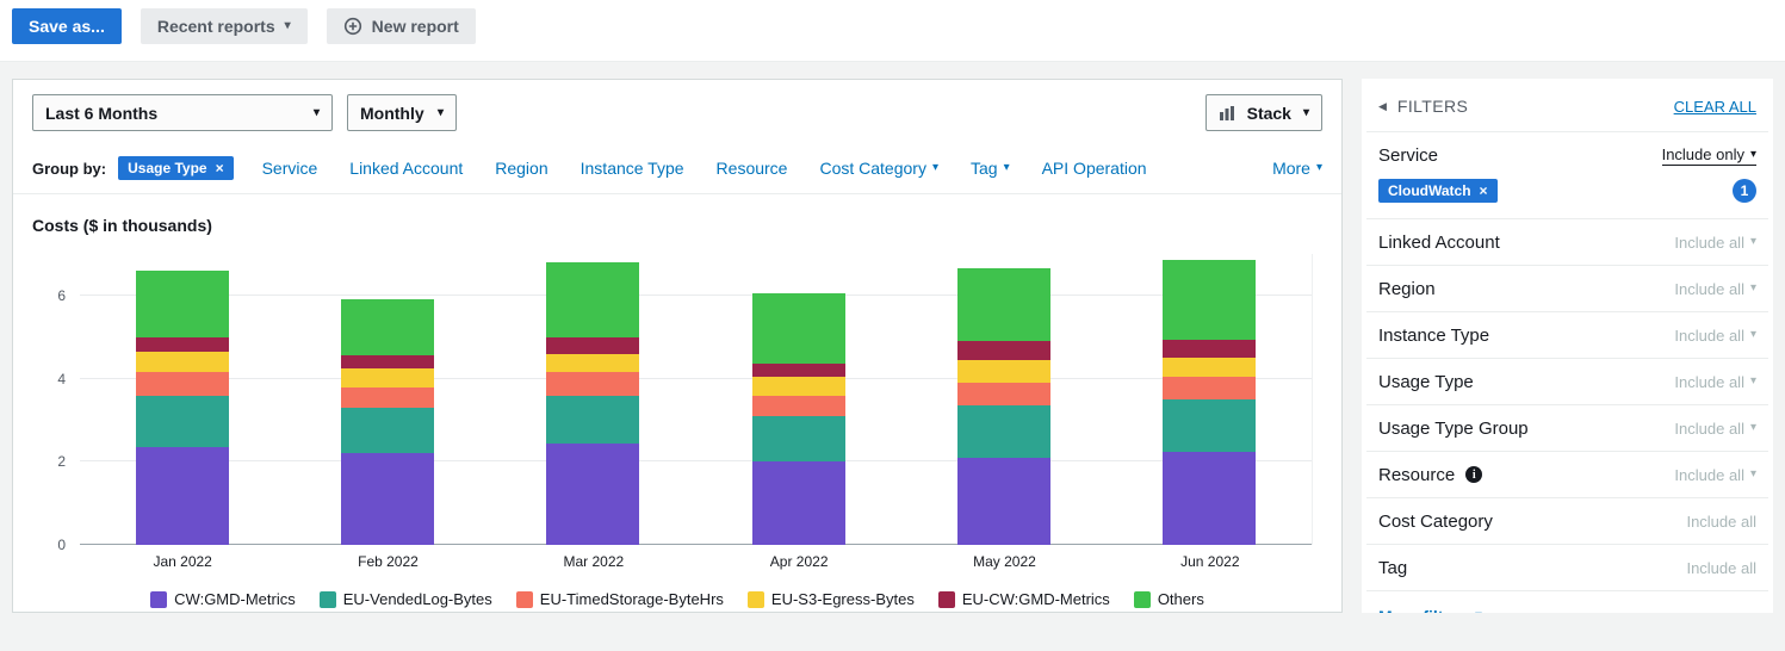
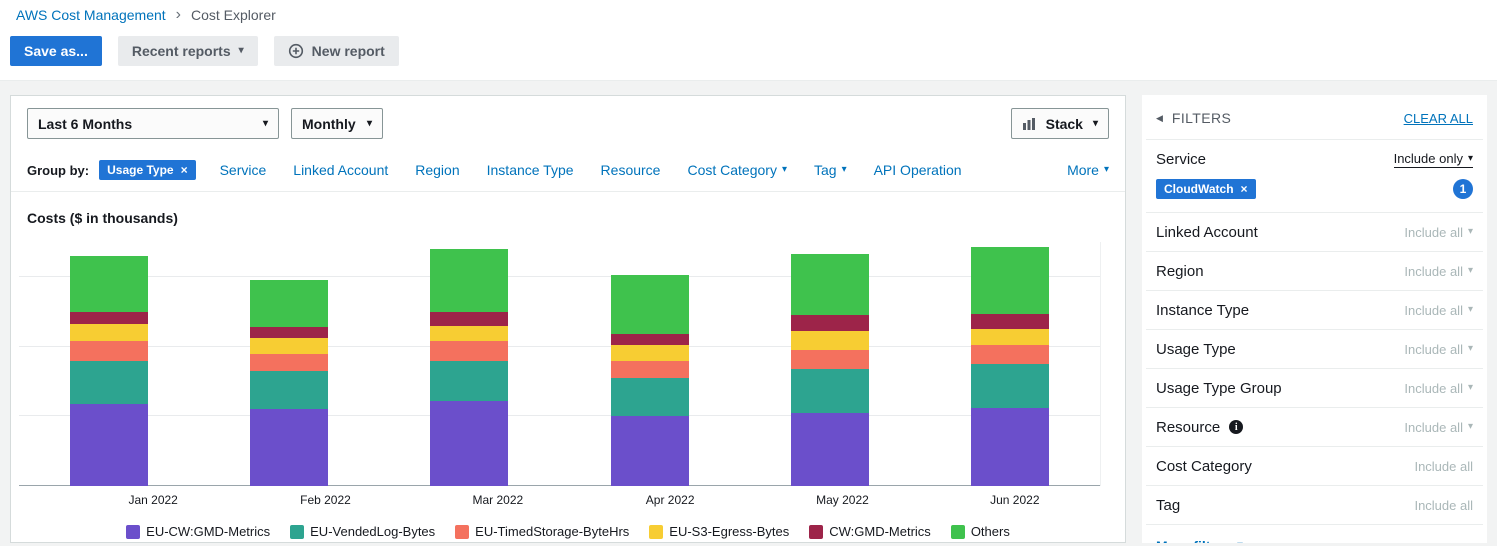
+ AWS Cost Management
+ ›
+ Cost Explorer
  Save as...
  Recent reports
  ▾
  New report
  Last 6 Months
  ▾
  Monthly
  ▾
  Stack
  ▾
  Group by:
  Usage Type
  ×
  Service
  Linked Account
  Region
  Instance Type
  Resource
  Cost Category
  ▾
  Tag
  ▾
  API Operation
  More
  ▾
  Costs ($ in thousands)
- 0
- 2
- 4
- 6
  Jan 2022
  Feb 2022
  Mar 2022
  Apr 2022
  May 2022
  Jun 2022
- CW:GMD-Metrics
+ EU-CW:GMD-Metrics
  EU-VendedLog-Bytes
  EU-TimedStorage-ByteHrs
  EU-S3-Egress-Bytes
- EU-CW:GMD-Metrics
+ CW:GMD-Metrics
  Others
  ◀
  FILTERS
  CLEAR ALL
  Service
  Include only
  ▾
  CloudWatch
  ×
  1
  Linked Account
  Include all
  ▾
  Region
  Include all
  ▾
  Instance Type
  Include all
  ▾
  Usage Type
  Include all
  ▾
  Usage Type Group
  Include all
  ▾
  Resource
  i
  Include all
  ▾
  Cost Category
  Include all
  Tag
  Include all
